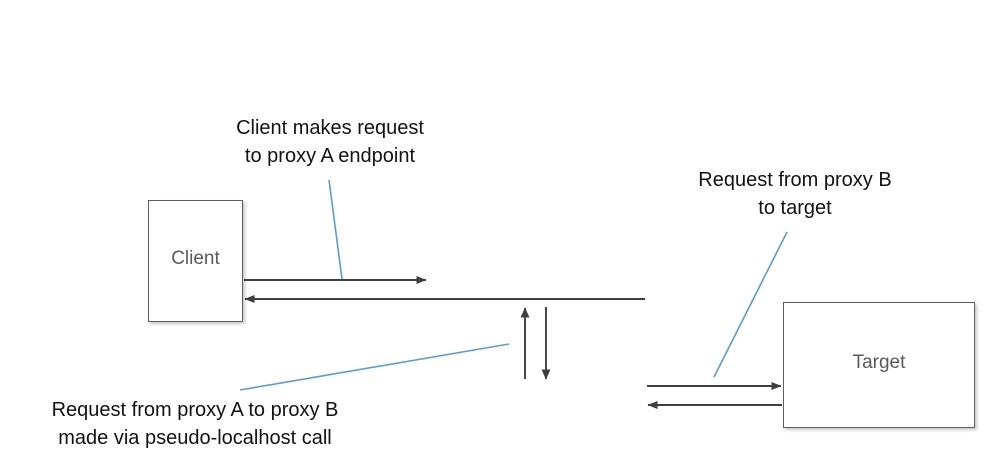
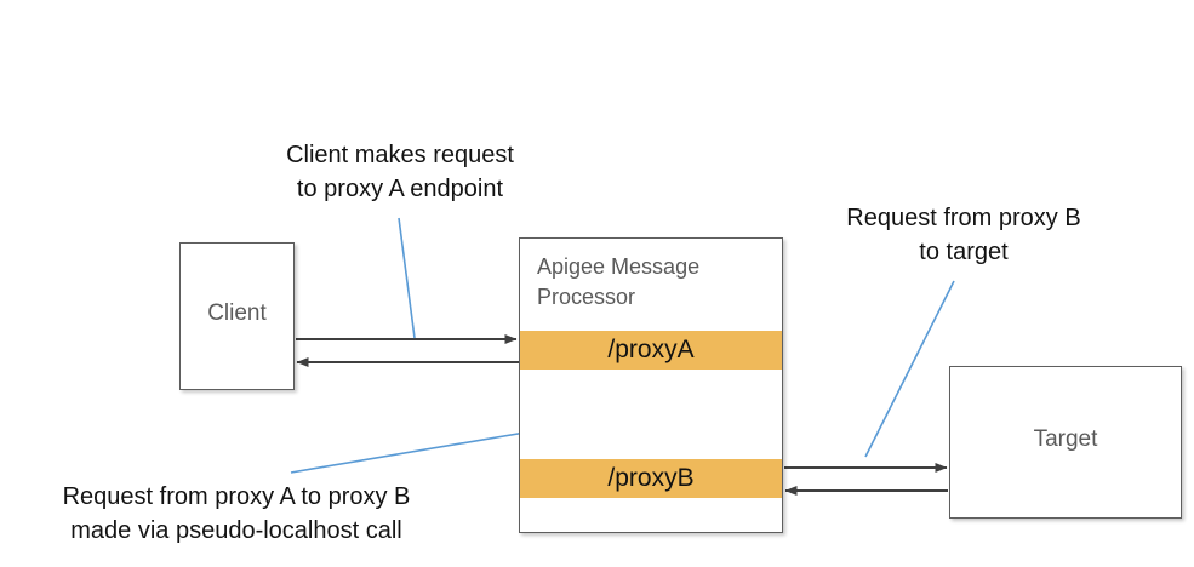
  Client
+ Apigee Message Processor
+ /proxyA
+ /proxyB
  Target
  Client makes request
  to proxy A endpoint
  Request from proxy B
  to target
  Request from proxy A to proxy B
  made via pseudo-localhost call
